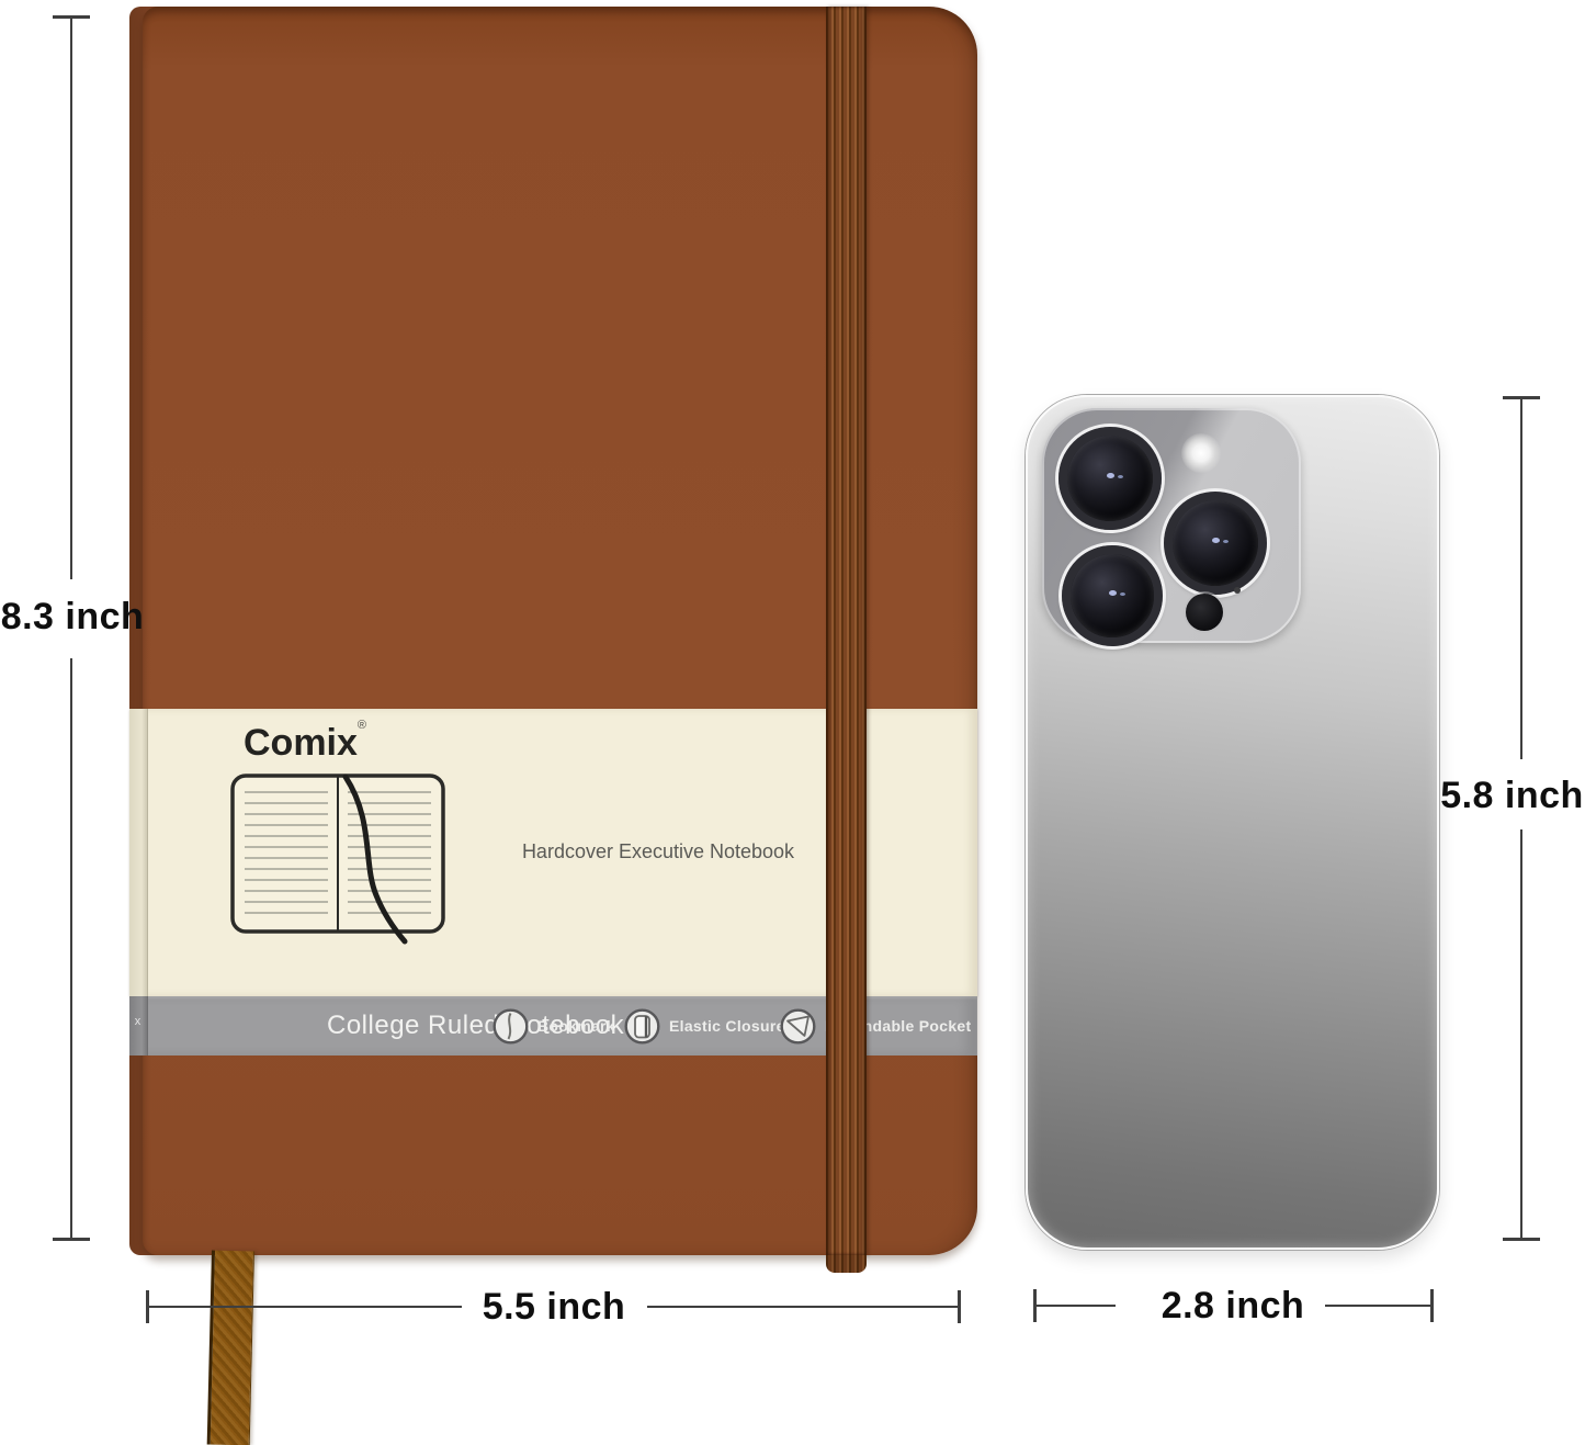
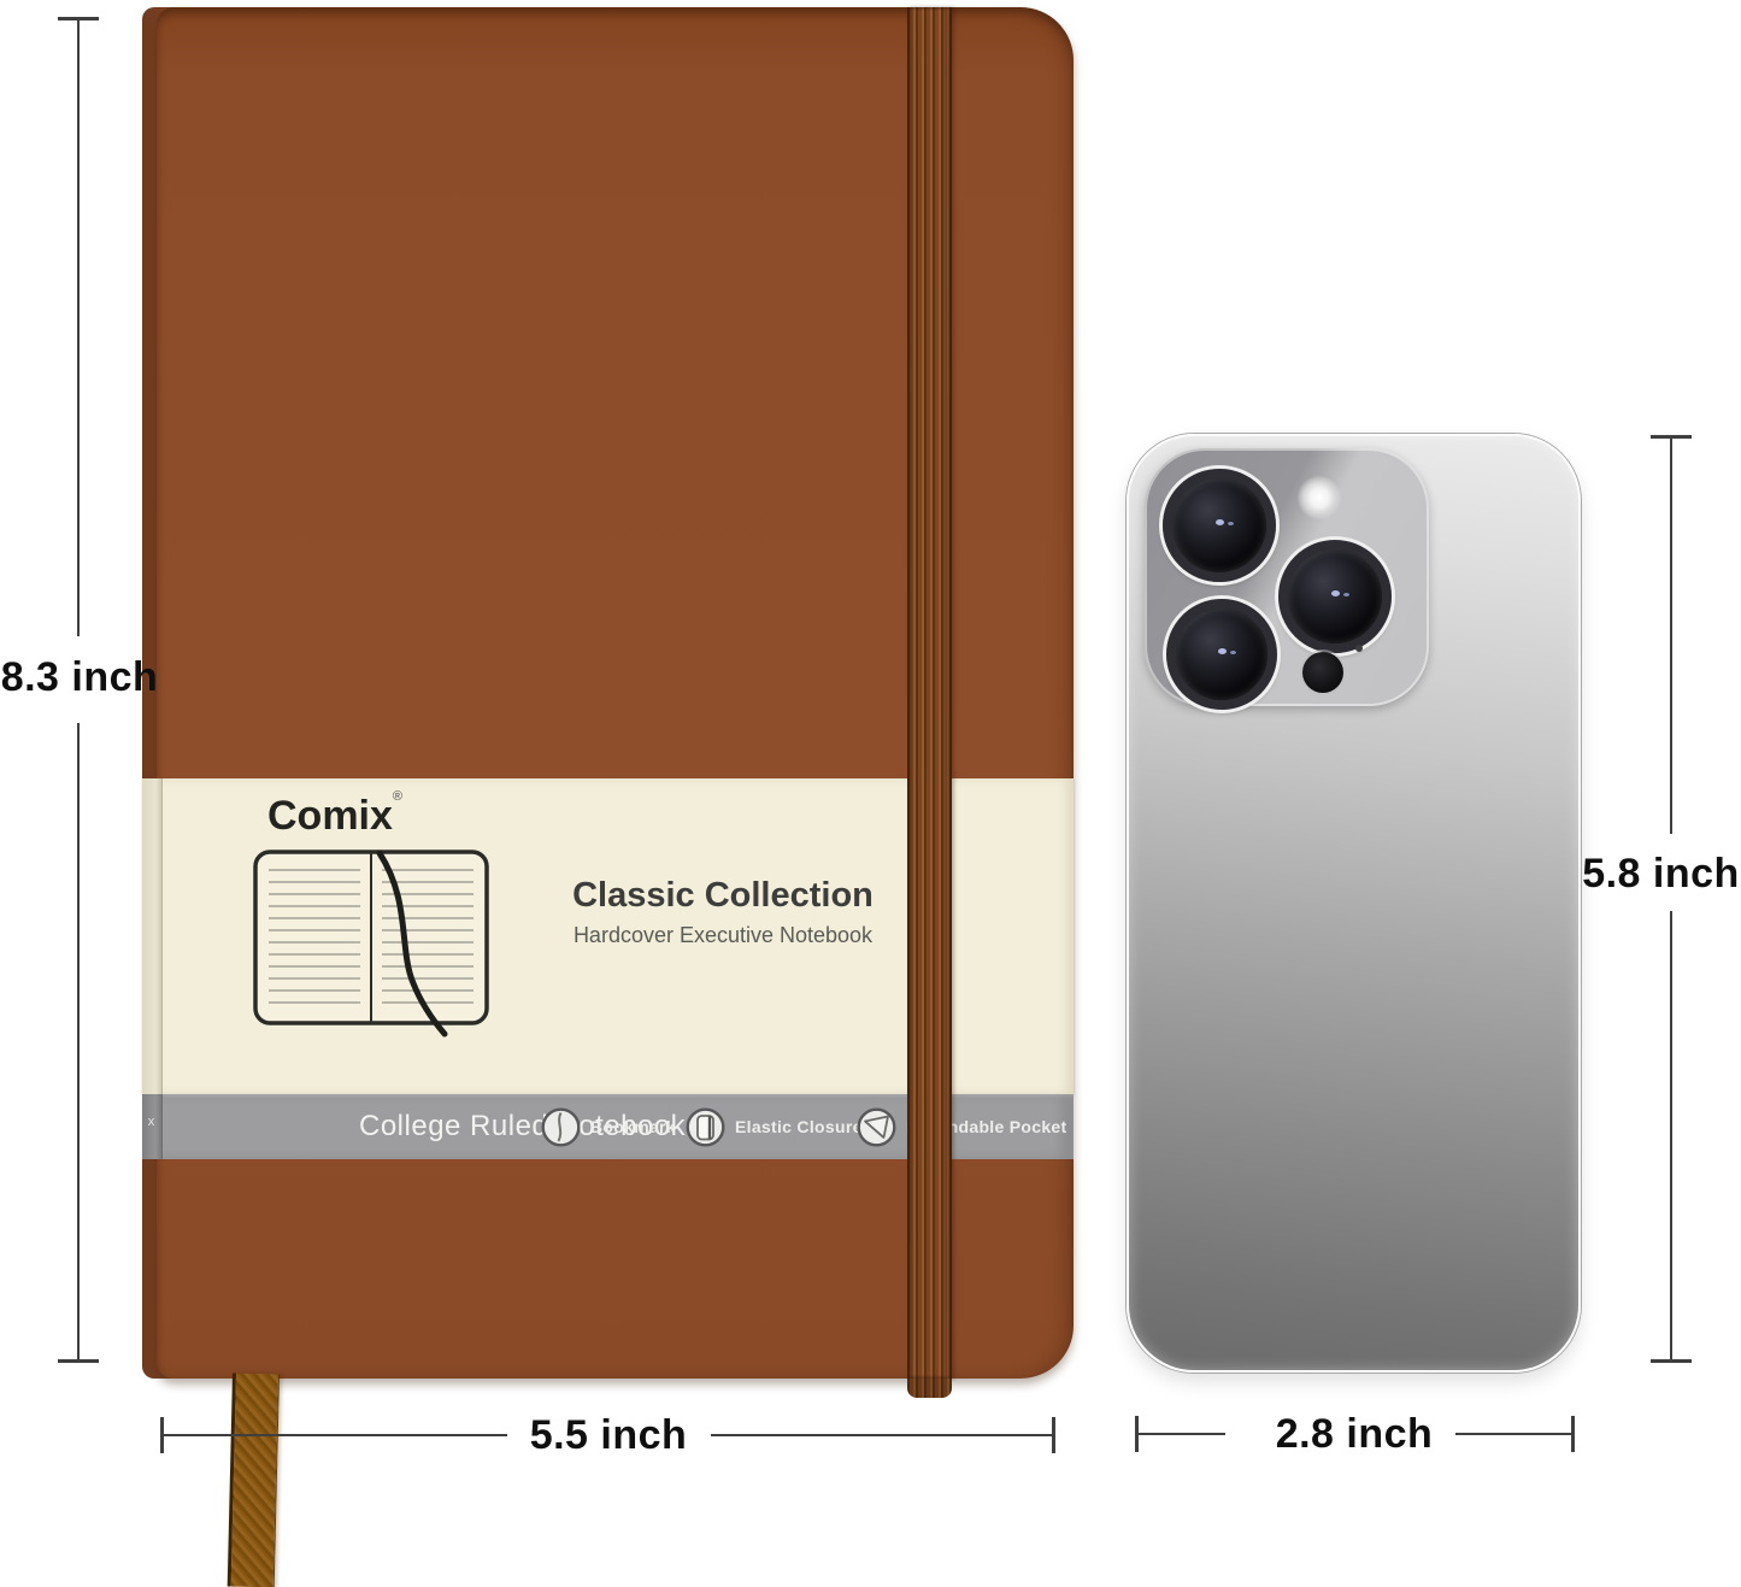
  Comix®
+ Classic Collection
  Hardcover Executive Notebook
  x
  College Ruledotebook
  Bookmark
  Elastic Closur
  ndable Pocket
  8.3 inch
  5.5 inch
  5.8 inch
  2.8 inch
